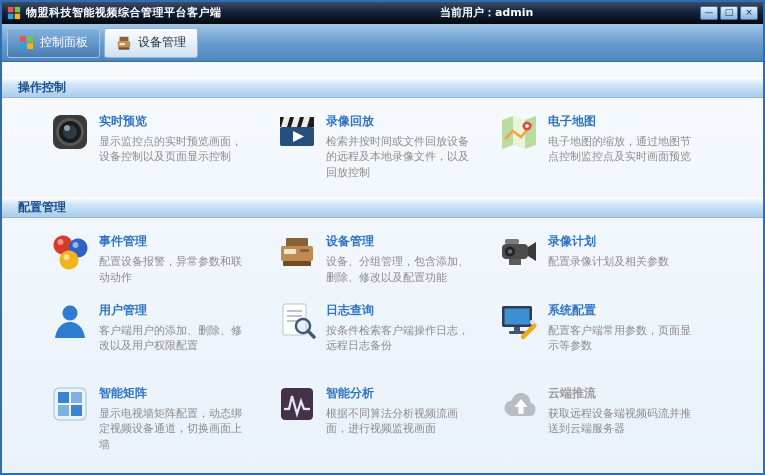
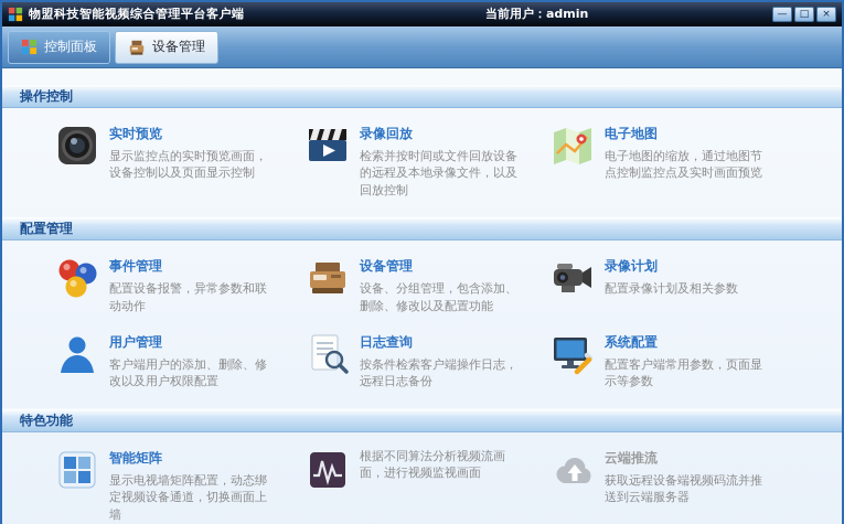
  物盟科技智能视频综合管理平台客户端
  当前用户：admin
  —
  □
  ×
  控制面板
  设备管理
  操作控制
  实时预览
  显示监控点的实时预览画面，设备控制以及页面显示控制
  录像回放
  检索并按时间或文件回放设备的远程及本地录像文件，以及回放控制
  电子地图
  电子地图的缩放，通过地图节点控制监控点及实时画面预览
  配置管理
  事件管理
  配置设备报警，异常参数和联动动作
  设备管理
  设备、分组管理，包含添加、删除、修改以及配置功能
  录像计划
  配置录像计划及相关参数
  用户管理
  客户端用户的添加、删除、修改以及用户权限配置
  日志查询
  按条件检索客户端操作日志，远程日志备份
  系统配置
  配置客户端常用参数，页面显示等参数
+ 特色功能
  智能矩阵
  显示电视墙矩阵配置，动态绑定视频设备通道，切换画面上墙
- 智能分析
  根据不同算法分析视频流画面，进行视频监视画面
  云端推流
  获取远程设备端视频码流并推送到云端服务器
